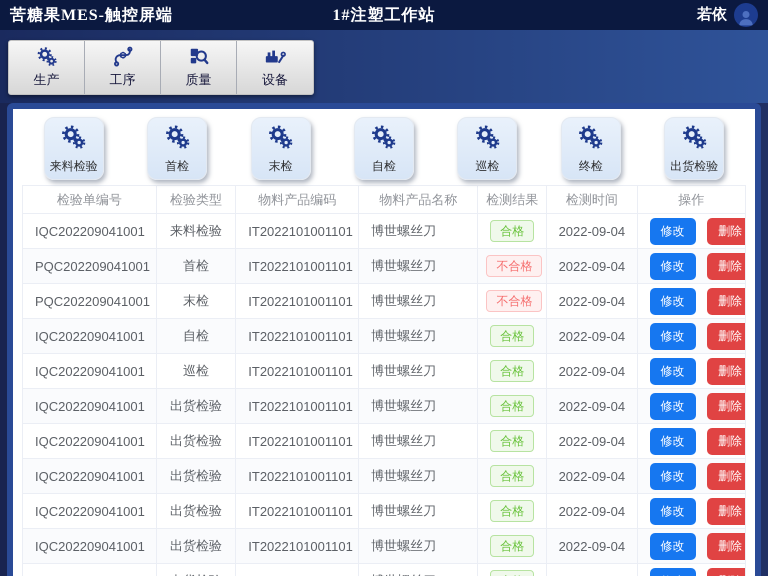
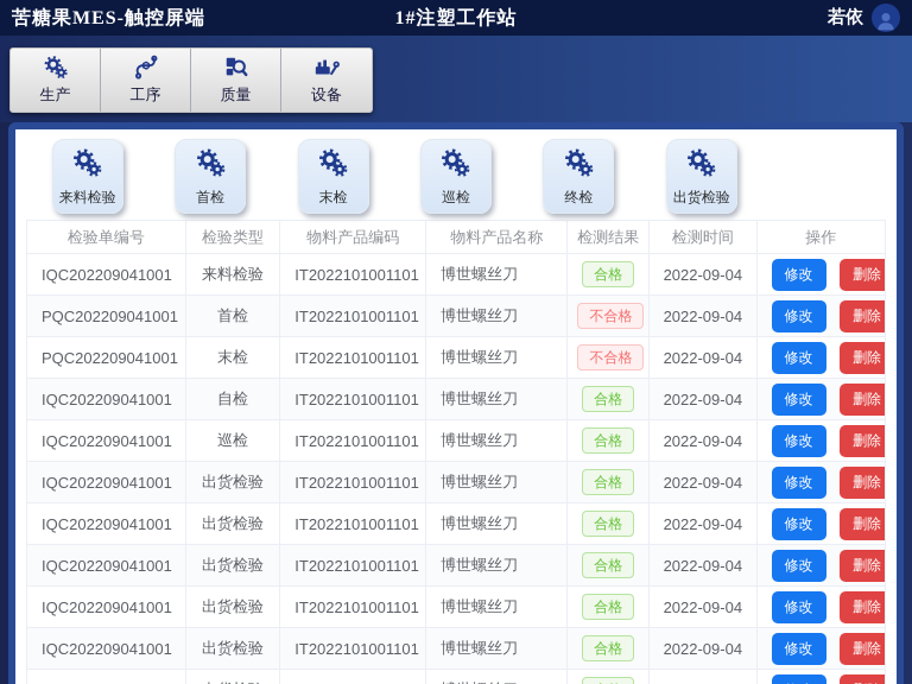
  苦糖果MES-触控屏端
  1#注塑工作站
  若依
  生产
  工序
  质量
  设备
  来料检验
  首检
  末检
- 自检
  巡检
  终检
  出货检验
  检验单编号	检验类型	物料产品编码	物料产品名称	检测结果	检测时间	操作
  IQC202209041001	来料检验	IT2022101001101	博世螺丝刀	合格	2022-09-04	修改 删除
  PQC202209041001	首检	IT2022101001101	博世螺丝刀	不合格	2022-09-04	修改 删除
  PQC202209041001	末检	IT2022101001101	博世螺丝刀	不合格	2022-09-04	修改 删除
  IQC202209041001	自检	IT2022101001101	博世螺丝刀	合格	2022-09-04	修改 删除
  IQC202209041001	巡检	IT2022101001101	博世螺丝刀	合格	2022-09-04	修改 删除
  IQC202209041001	出货检验	IT2022101001101	博世螺丝刀	合格	2022-09-04	修改 删除
  IQC202209041001	出货检验	IT2022101001101	博世螺丝刀	合格	2022-09-04	修改 删除
  IQC202209041001	出货检验	IT2022101001101	博世螺丝刀	合格	2022-09-04	修改 删除
  IQC202209041001	出货检验	IT2022101001101	博世螺丝刀	合格	2022-09-04	修改 删除
  IQC202209041001	出货检验	IT2022101001101	博世螺丝刀	合格	2022-09-04	修改 删除
